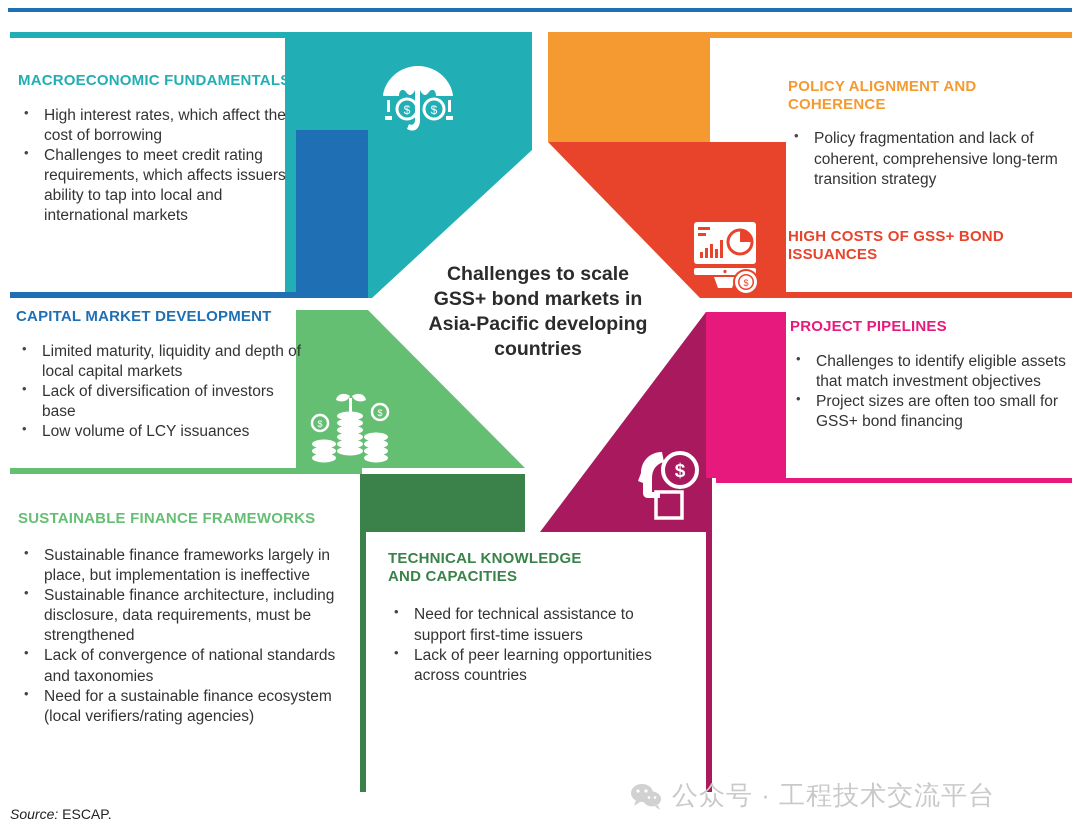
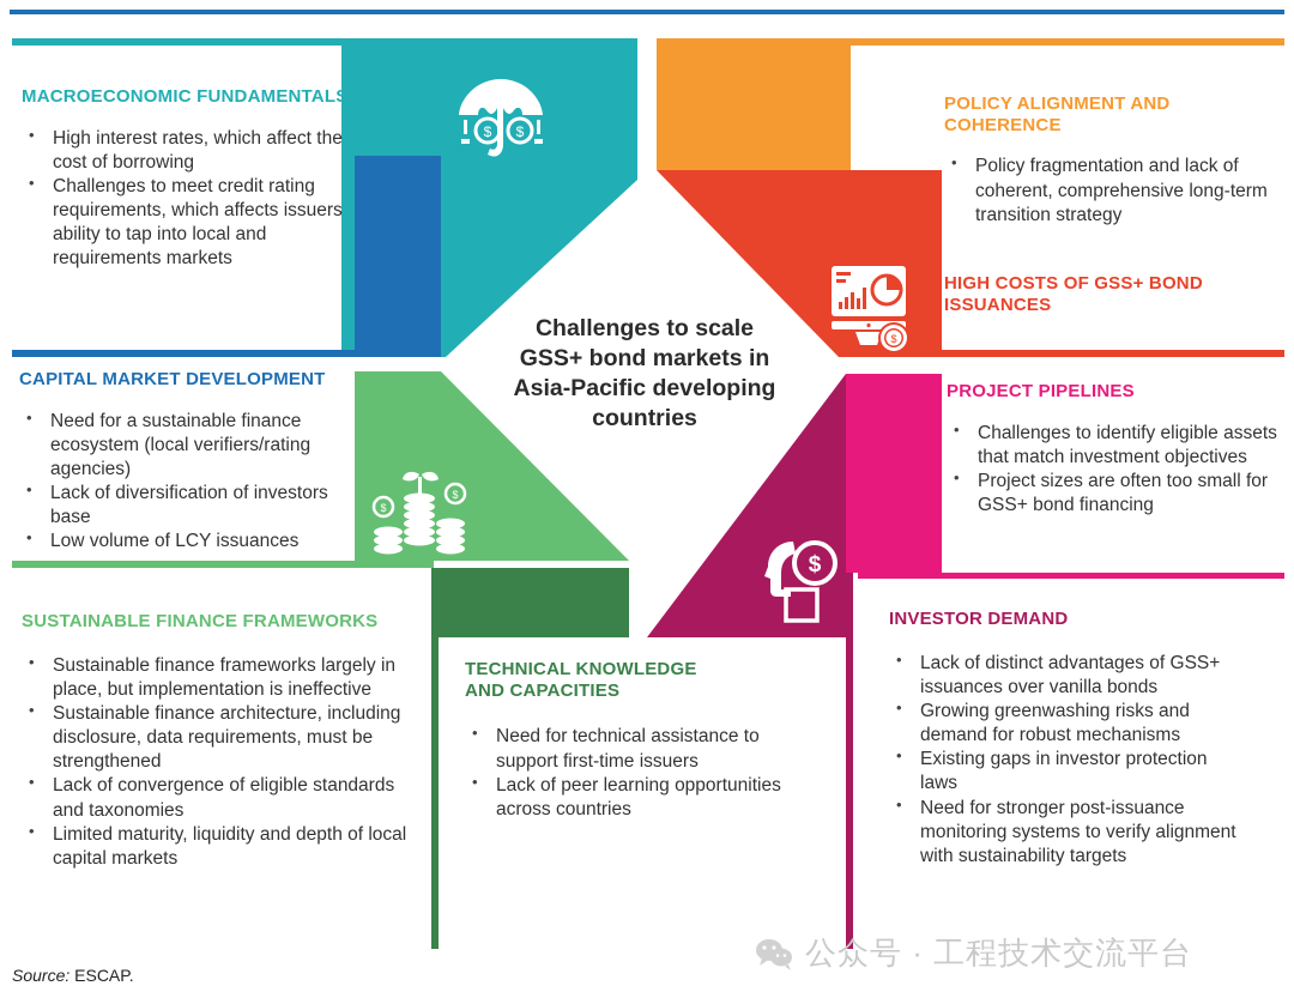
  $
  $
  $
  $
  $
  $
  Challenges to scale
  GSS+ bond markets in
  Asia-Pacific developing
  countries
  MACROECONOMIC FUNDAMENTALS
  High interest rates, which affect the cost of borrowing
- Challenges to meet credit rating requirements, which affects issuers ability to tap into local and international markets
+ Challenges to meet credit rating requirements, which affects issuers ability to tap into local and requirements markets
  POLICY ALIGNMENT AND COHERENCE
  Policy fragmentation and lack of coherent, comprehensive long-term transition strategy
  HIGH COSTS OF GSS+ BOND ISSUANCES
  CAPITAL MARKET DEVELOPMENT
- Limited maturity, liquidity and depth of local capital markets
+ Need for a sustainable finance ecosystem (local verifiers/rating agencies)
  Lack of diversification of investors base
  Low volume of LCY issuances
  PROJECT PIPELINES
  Challenges to identify eligible assets that match investment objectives
  Project sizes are often too small for GSS+ bond financing
  SUSTAINABLE FINANCE FRAMEWORKS
  Sustainable finance frameworks largely in place, but implementation is ineffective
  Sustainable finance architecture, including disclosure, data requirements, must be strengthened
- Lack of convergence of national standards and taxonomies
+ Lack of convergence of eligible standards and taxonomies
- Need for a sustainable finance ecosystem (local verifiers/rating agencies)
+ Limited maturity, liquidity and depth of local capital markets
  TECHNICAL KNOWLEDGE AND CAPACITIES
  Need for technical assistance to support first-time issuers
  Lack of peer learning opportunities across countries
+ INVESTOR DEMAND
+ Lack of distinct advantages of GSS+ issuances over vanilla bonds
+ Growing greenwashing risks and demand for robust mechanisms
+ Existing gaps in investor protection laws
+ Need for stronger post-issuance monitoring systems to verify alignment with sustainability targets
  Source: ESCAP.
  公众号 · 工程技术交流平台
